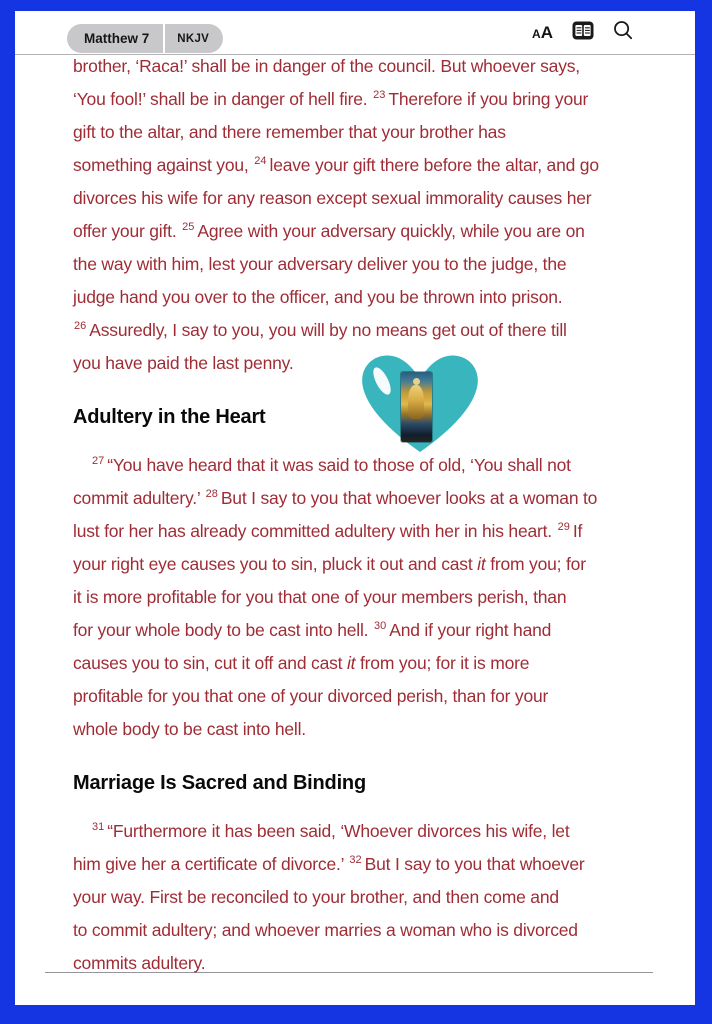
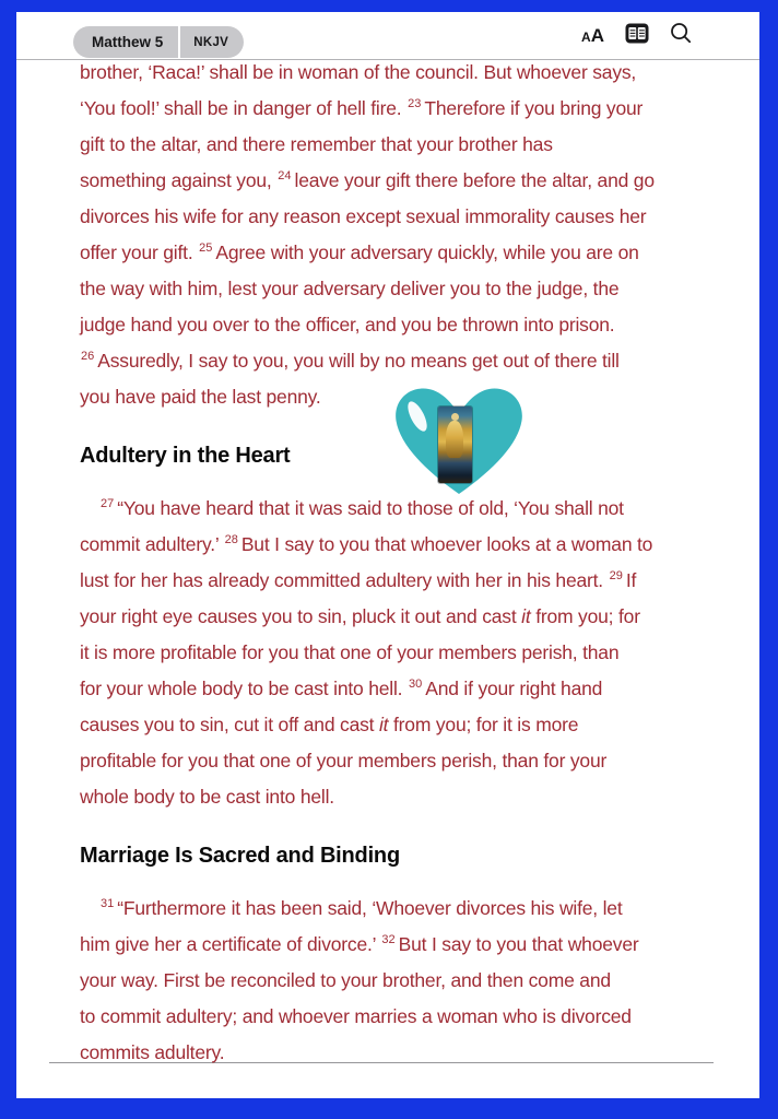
- Matthew 7
+ Matthew 5
  NKJV
  A
  A
- brother, ‘Raca!’ shall be in danger of the council. But whoever says,
+ brother, ‘Raca!’ shall be in woman of the council. But whoever says,
  ‘You fool!’ shall be in danger of hell fire. 23 Therefore if you bring your
  gift to the altar, and there remember that your brother has
  something against you, 24 leave your gift there before the altar, and go
  divorces his wife for any reason except sexual immorality causes her
  offer your gift. 25 Agree with your adversary quickly, while you are on
  the way with him, lest your adversary deliver you to the judge, the
  judge hand you over to the officer, and you be thrown into prison.
  26 Assuredly, I say to you, you will by no means get out of there till
  you have paid the last penny.
  Adultery in the Heart
  27 “You have heard that it was said to those of old, ‘You shall not
  commit adultery.’ 28 But I say to you that whoever looks at a woman to
  lust for her has already committed adultery with her in his heart. 29 If
  your right eye causes you to sin, pluck it out and cast it from you; for
  it is more profitable for you that one of your members perish, than
  for your whole body to be cast into hell. 30 And if your right hand
  causes you to sin, cut it off and cast it from you; for it is more
- profitable for you that one of your divorced perish, than for your
+ profitable for you that one of your members perish, than for your
  whole body to be cast into hell.
  Marriage Is Sacred and Binding
  31 “Furthermore it has been said, ‘Whoever divorces his wife, let
  him give her a certificate of divorce.’ 32 But I say to you that whoever
  your way. First be reconciled to your brother, and then come and
  to commit adultery; and whoever marries a woman who is divorced
  commits adultery.
